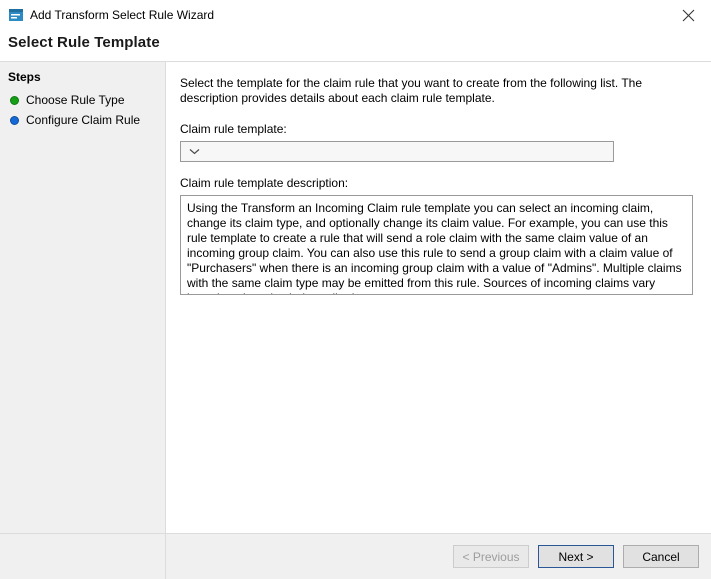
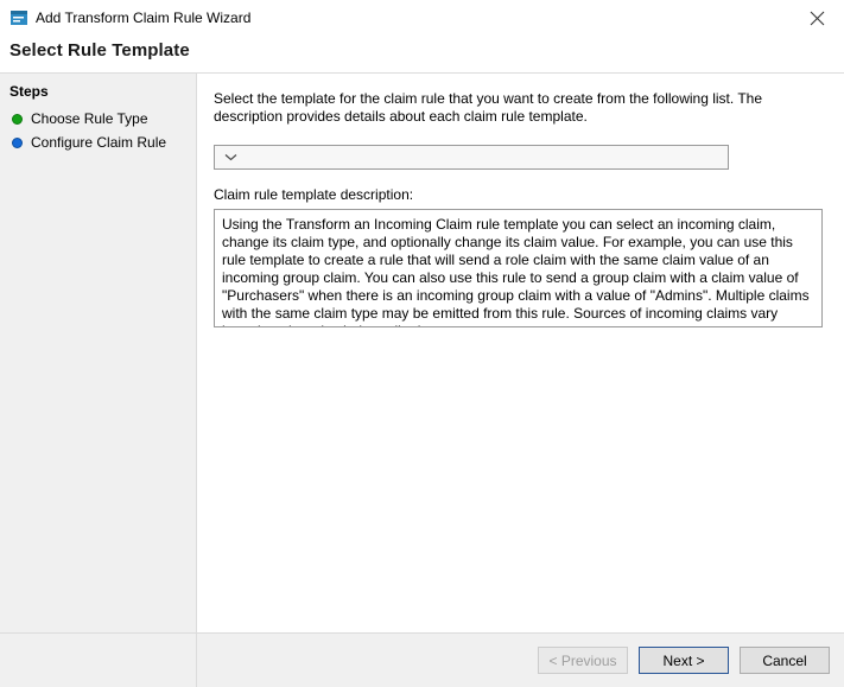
- Add Transform Select Rule Wizard
+ Add Transform Claim Rule Wizard
  Select Rule Template
  Steps
  Choose Rule Type
  Configure Claim Rule
  Select the template for the claim rule that you want to create from the following list. The description provides details about each claim rule template.
- Claim rule template:
  Claim rule template description:
  Using the Transform an Incoming Claim rule template you can select an incoming claim, change its claim type, and optionally change its claim value. For example, you can use this rule template to create a rule that will send a role claim with the same claim value of an incoming group claim. You can also use this rule to send a group claim with a claim value of "Purchasers" when there is an incoming group claim with a value of "Admins". Multiple claims with the same claim type may be emitted from this rule. Sources of incoming claims vary
  < Previous
  Next >
  Cancel
